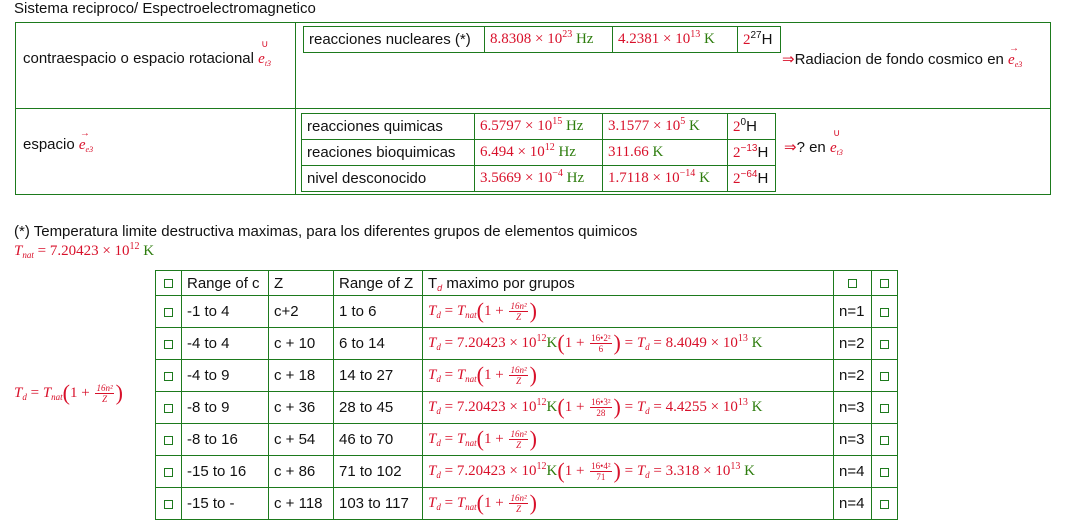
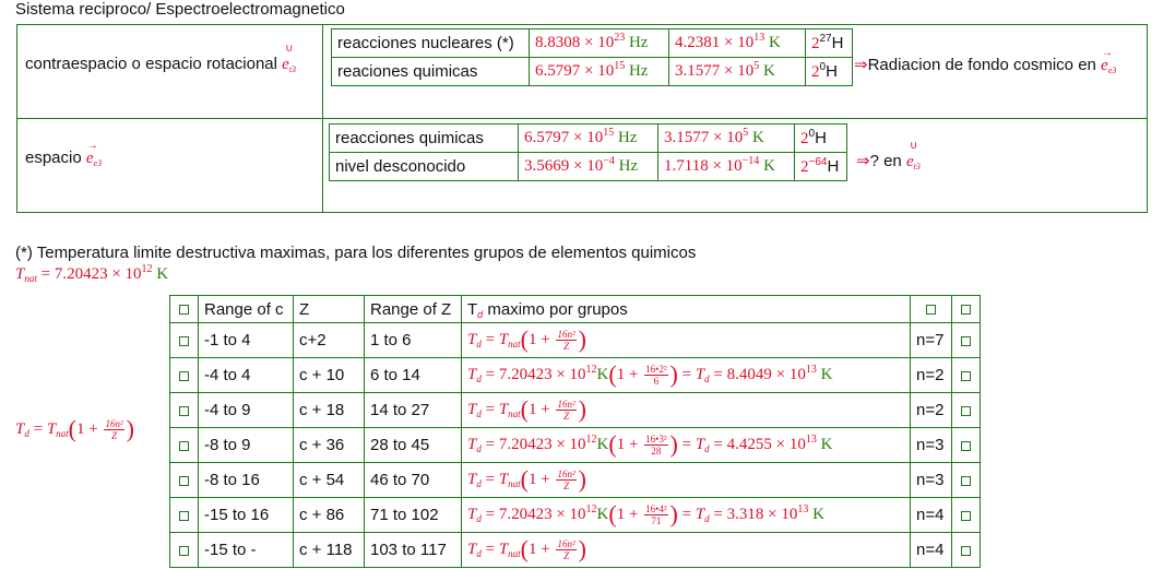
  Sistema reciproco/ Espectroelectromagnetico
  contraespacio o espacio rotacional
  ∪
  et3
  espacio
  →
  ee3
  reacciones nucleares (*)	8.8308 × 1023 Hz	4.2381 × 1013 K	227H
+ reaciones quimicas	6.5797 × 1015 Hz	3.1577 × 105 K	20H
  ⇒Radiacion de fondo cosmico en
  →
  ee3
  reacciones quimicas	6.5797 × 1015 Hz	3.1577 × 105 K	20H
- reaciones bioquimicas	6.494 × 1012 Hz	311.66 K	2−13H
  nivel desconocido	3.5669 × 10−4 Hz	1.7118 × 10−14 K	2−64H
  ⇒? en
  ∪
  et3
  (*) Temperatura limite destructiva maximas, para los diferentes grupos de elementos quimicos
  Tnat = 7.20423 × 1012 K
  Td = Tnat(1 +
  16n²
  Z
  )
  	Range of c	Z	Range of Z	Td maximo por grupos
- 	-1 to 4	c+2	1 to 6	Td = Tnat(1 + 16n²Z)	n=1
+ 	-1 to 4	c+2	1 to 6	Td = Tnat(1 + 16n²Z)	n=7
  	-4 to 4	c + 10	6 to 14	Td = 7.20423 × 1012K(1 + 16•2²6) = Td = 8.4049 × 1013 K	n=2
  	-4 to 9	c + 18	14 to 27	Td = Tnat(1 + 16n²Z)	n=2
  	-8 to 9	c + 36	28 to 45	Td = 7.20423 × 1012K(1 + 16•3²28) = Td = 4.4255 × 1013 K	n=3
  	-8 to 16	c + 54	46 to 70	Td = Tnat(1 + 16n²Z)	n=3
  	-15 to 16	c + 86	71 to 102	Td = 7.20423 × 1012K(1 + 16•4²71) = Td = 3.318 × 1013 K	n=4
  	-15 to -	c + 118	103 to 117	Td = Tnat(1 + 16n²Z)	n=4
